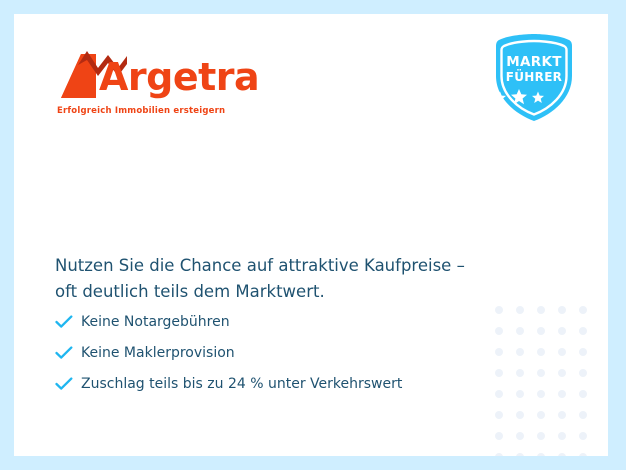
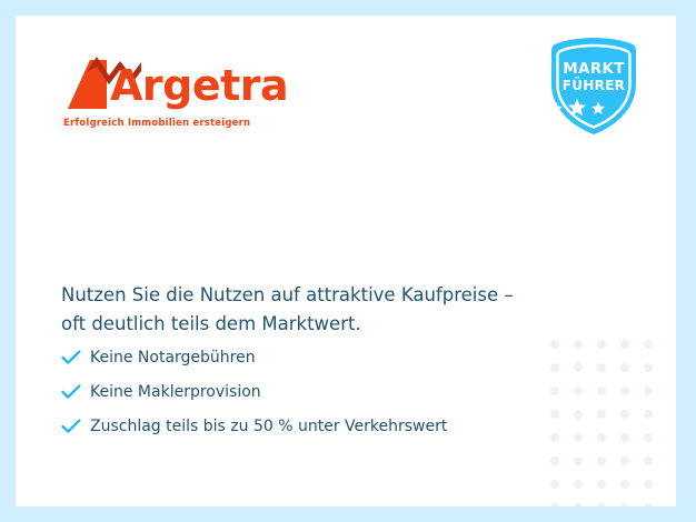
  Argetra
  Erfolgreich Immobilien ersteigern
  MARKT
  FÜHRER
- Nutzen Sie die Chance auf attraktive Kaufpreise –
+ Nutzen Sie die Nutzen auf attraktive Kaufpreise –
  oft deutlich teils dem Marktwert.
  Keine Notargebühren
  Keine Maklerprovision
- Zuschlag teils bis zu 24 % unter Verkehrswert
+ Zuschlag teils bis zu 50 % unter Verkehrswert
